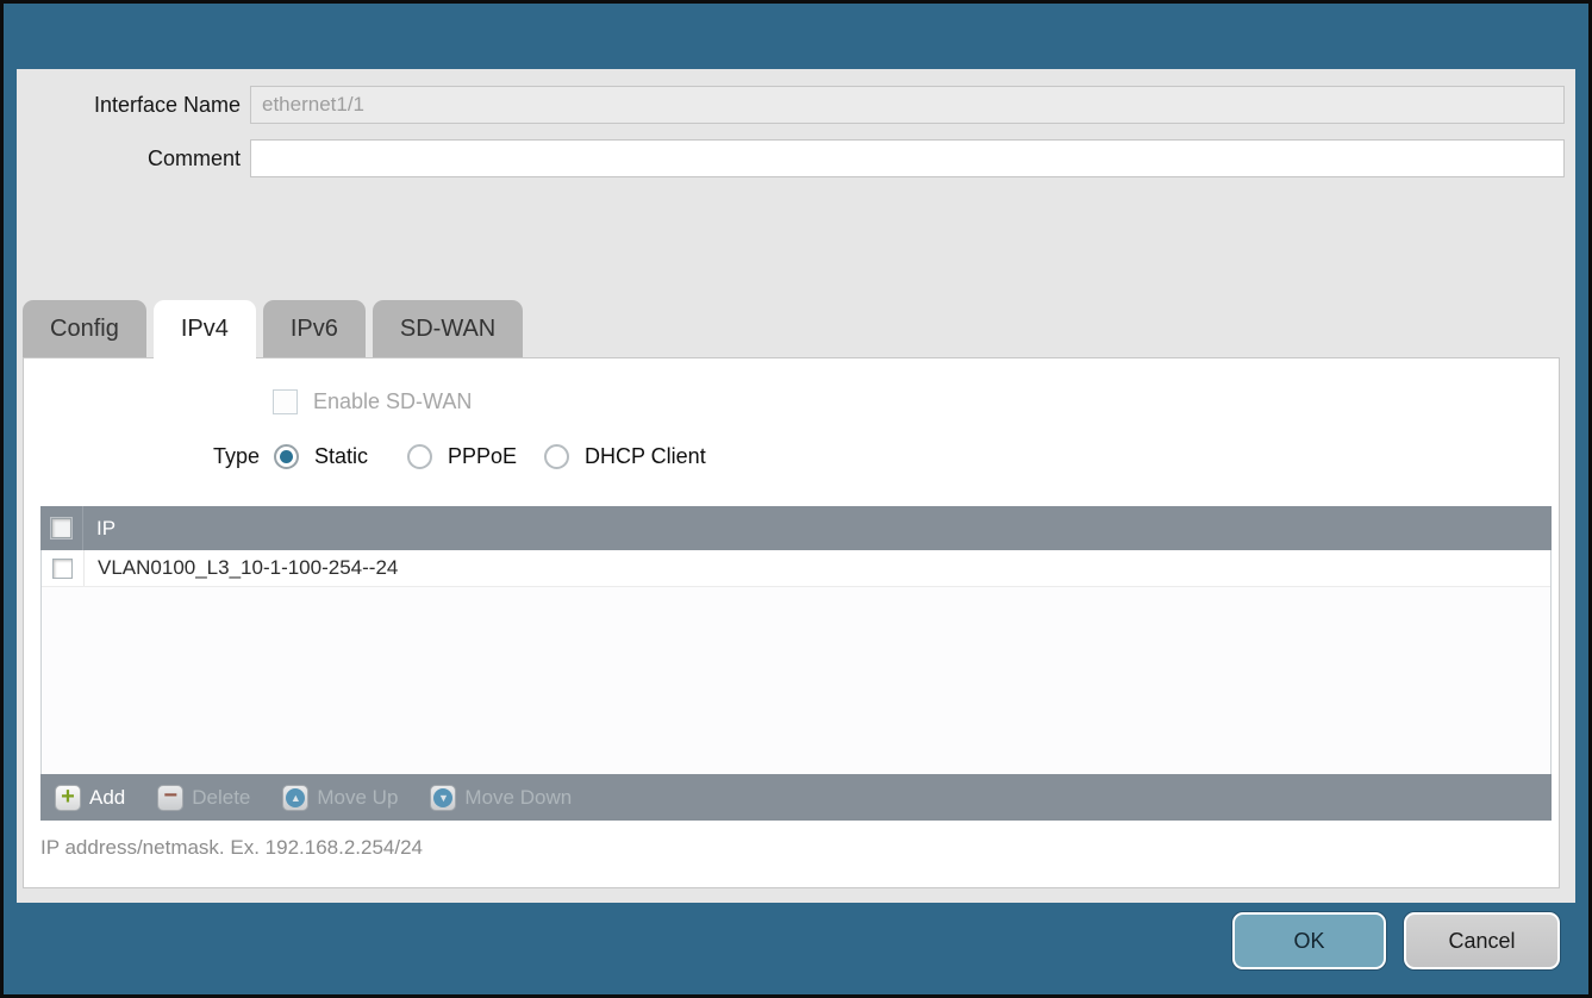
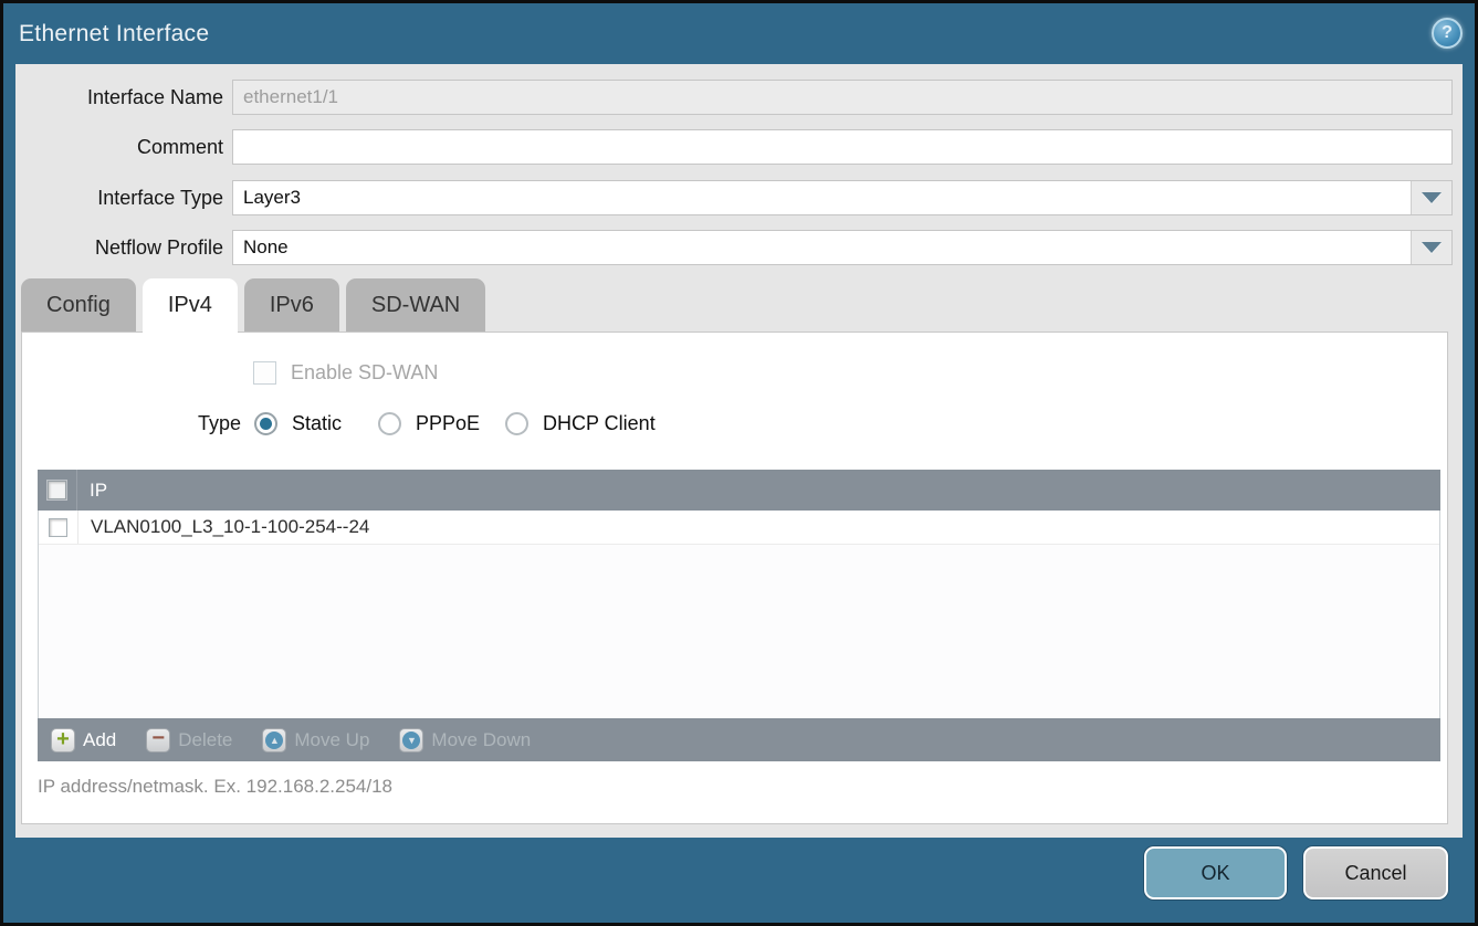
+ Ethernet Interface
+ ?
  Interface Name
  ethernet1/1
  Comment
+ Interface Type
+ Layer3
+ Netflow Profile
+ None
  Config
  IPv4
  IPv6
  SD-WAN
  Enable SD-WAN
  Type
  Static
  PPPoE
  DHCP Client
  IP
  VLAN0100_L3_10-1-100-254--24
  +
  Add
  −
  Delete
  ▲
  Move Up
  ▼
  Move Down
- IP address/netmask. Ex. 192.168.2.254/24
+ IP address/netmask. Ex. 192.168.2.254/18
  OK
  Cancel
